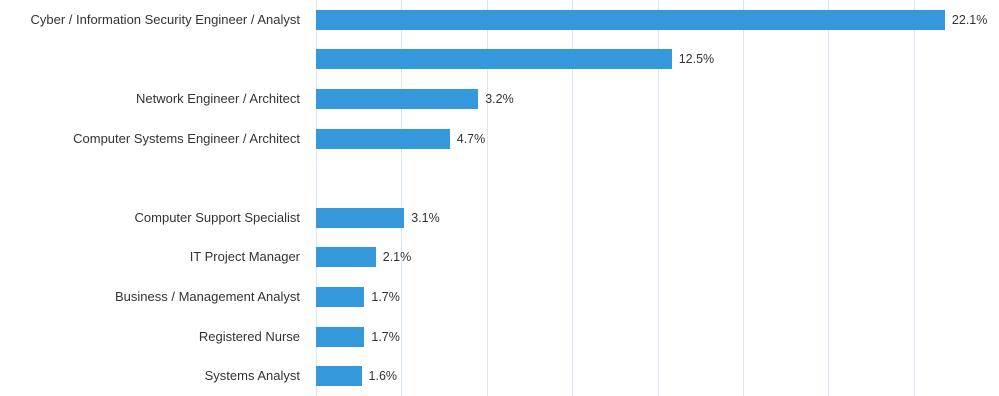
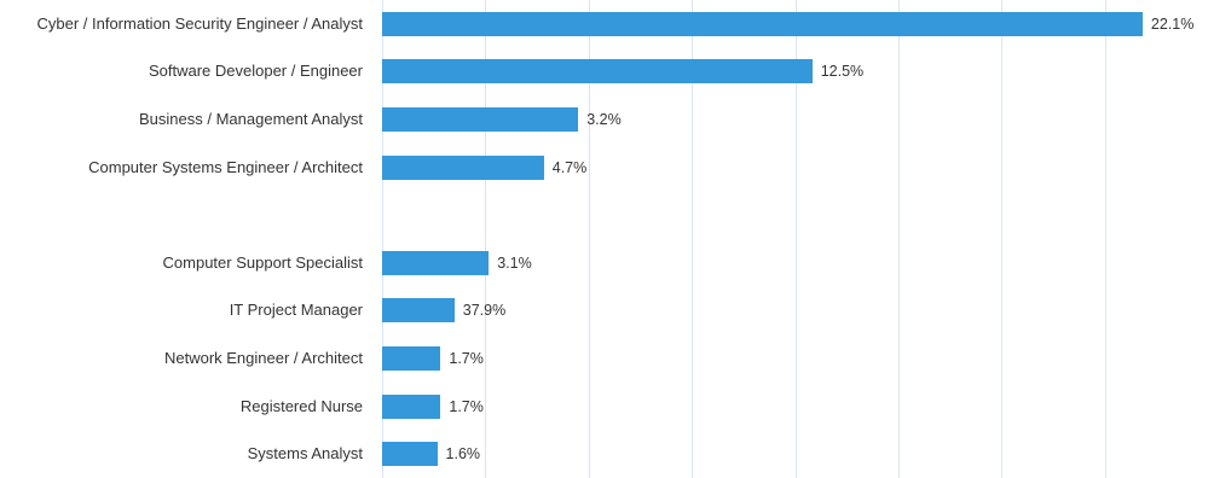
  Cyber / Information Security Engineer / Analyst
  22.1%
+ Software Developer / Engineer
  12.5%
- Network Engineer / Architect
+ Business / Management Analyst
  3.2%
  Computer Systems Engineer / Architect
  4.7%
  Computer Support Specialist
  3.1%
  IT Project Manager
- 2.1%
+ 37.9%
- Business / Management Analyst
+ Network Engineer / Architect
  1.7%
  Registered Nurse
  1.7%
  Systems Analyst
  1.6%
